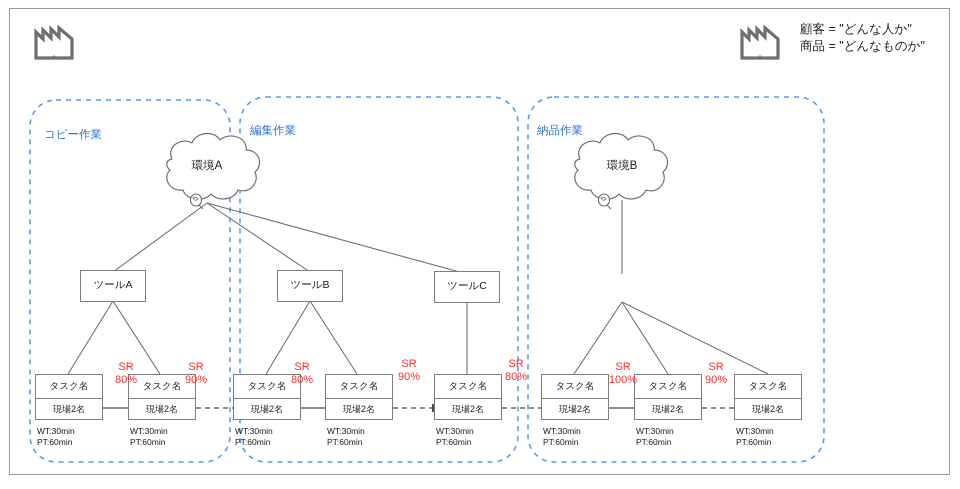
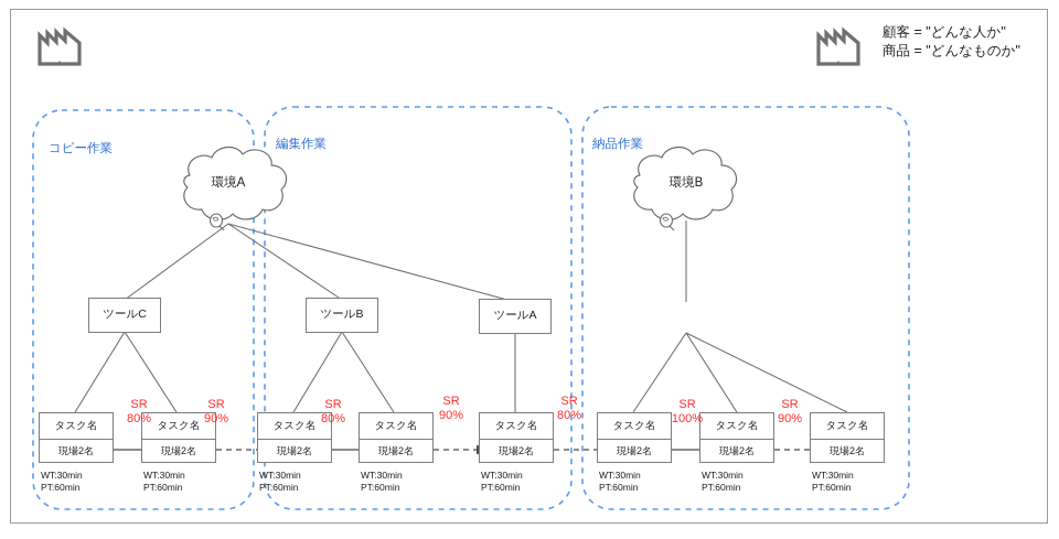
  顧客 = "どんな人か"
  商品 = "どんなものか"
  コピー作業
  編集作業
  納品作業
  環境A
  環境B
- ツールA
+ ツールC
  ツールB
- ツールC
+ ツールA
  タスク名
  現場2名
  WT:30min
  PT:60min
  タスク名
  現場2名
  WT:30min
  PT:60min
  タスク名
  現場2名
  WT:30min
  PT:60min
  タスク名
  現場2名
  WT:30min
  PT:60min
  タスク名
  現場2名
  WT:30min
  PT:60min
  タスク名
  現場2名
  WT:30min
  PT:60min
  タスク名
  現場2名
  WT:30min
  PT:60min
  タスク名
  現場2名
  WT:30min
  PT:60min
  SR
  80%
  SR
  90%
  SR
  80%
  SR
  90%
  SR
  80%
  SR
  100%
  SR
  90%
